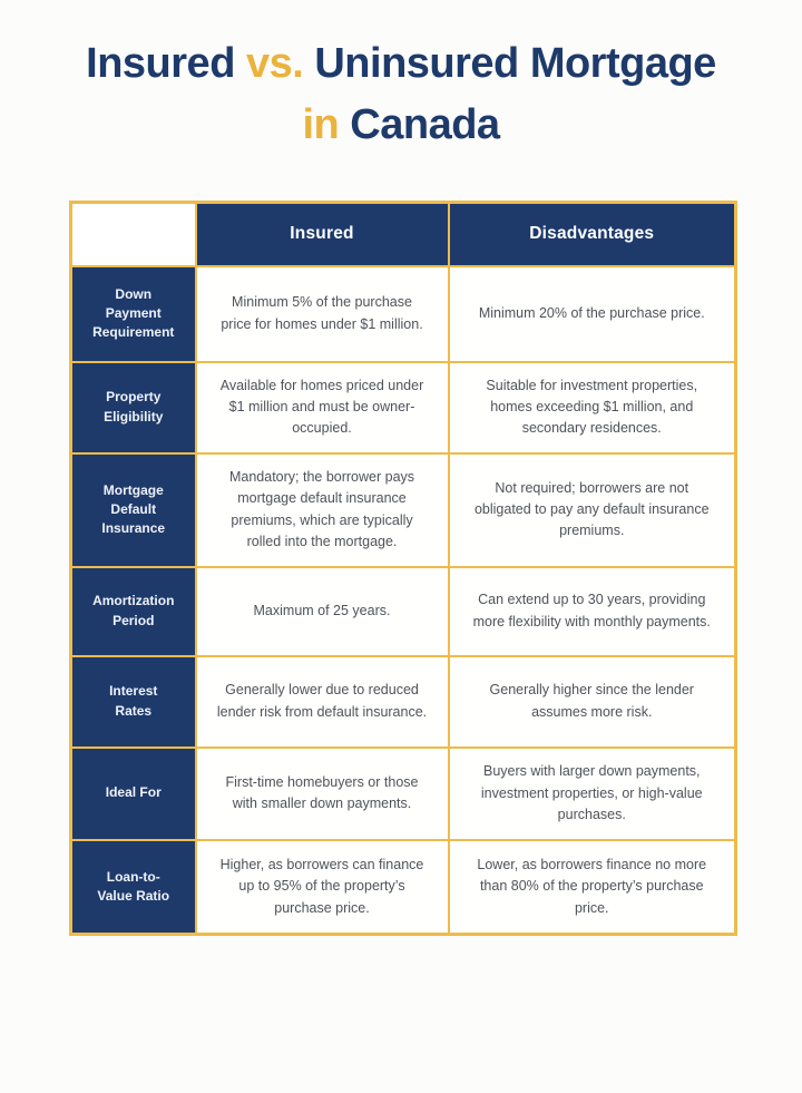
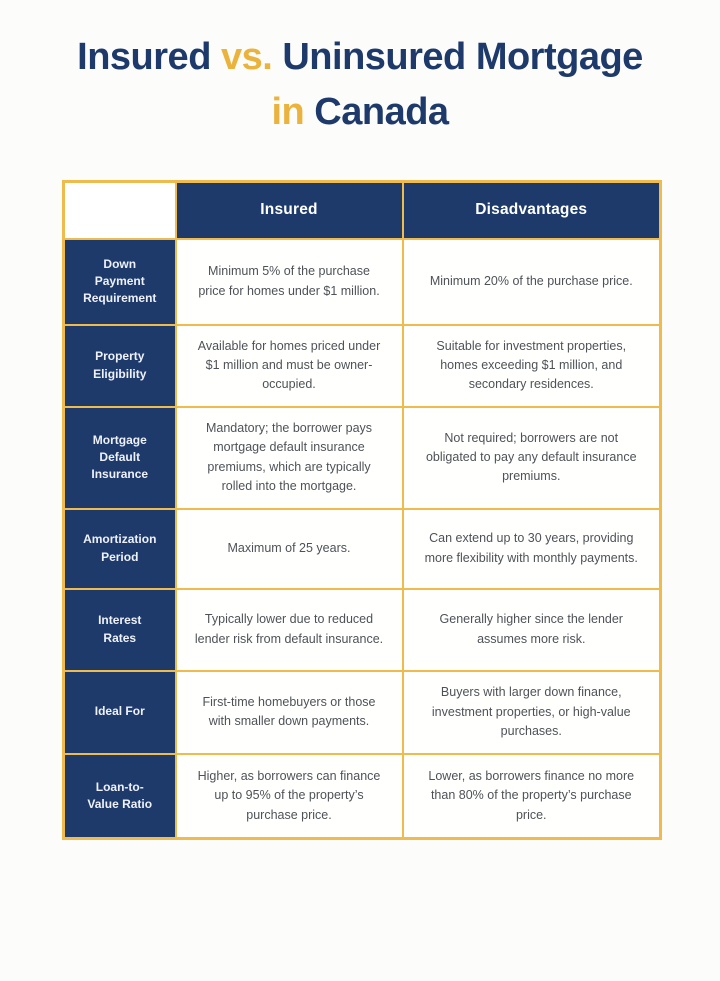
  Insured vs. Uninsured Mortgage
  in Canada
  	Insured	Disadvantages
  Down Payment Requirement	Minimum 5% of the purchase price for homes under $1 million.	Minimum 20% of the purchase price.
  Property Eligibility	Available for homes priced under $1 million and must be owner-occupied.	Suitable for investment properties, homes exceeding $1 million, and secondary residences.
  Mortgage Default Insurance	Mandatory; the borrower pays mortgage default insurance premiums, which are typically rolled into the mortgage.	Not required; borrowers are not obligated to pay any default insurance premiums.
  Amortization Period	Maximum of 25 years.	Can extend up to 30 years, providing more flexibility with monthly payments.
- Interest Rates	Generally lower due to reduced lender risk from default insurance.	Generally higher since the lender assumes more risk.
+ Interest Rates	Typically lower due to reduced lender risk from default insurance.	Generally higher since the lender assumes more risk.
- Ideal For	First-time homebuyers or those with smaller down payments.	Buyers with larger down payments, investment properties, or high-value purchases.
+ Ideal For	First-time homebuyers or those with smaller down payments.	Buyers with larger down finance, investment properties, or high-value purchases.
  Loan-to-Value Ratio	Higher, as borrowers can finance up to 95% of the property’s purchase price.	Lower, as borrowers finance no more than 80% of the property’s purchase price.
